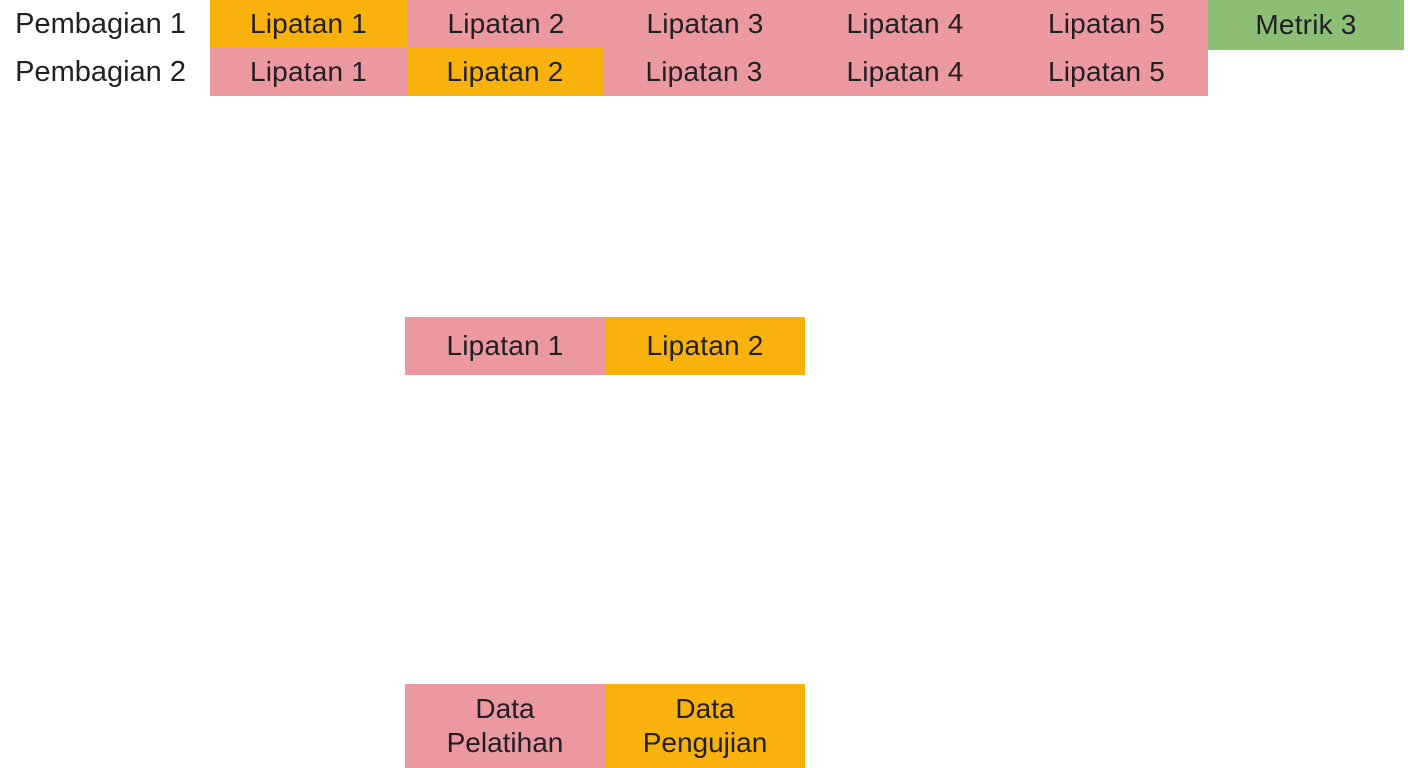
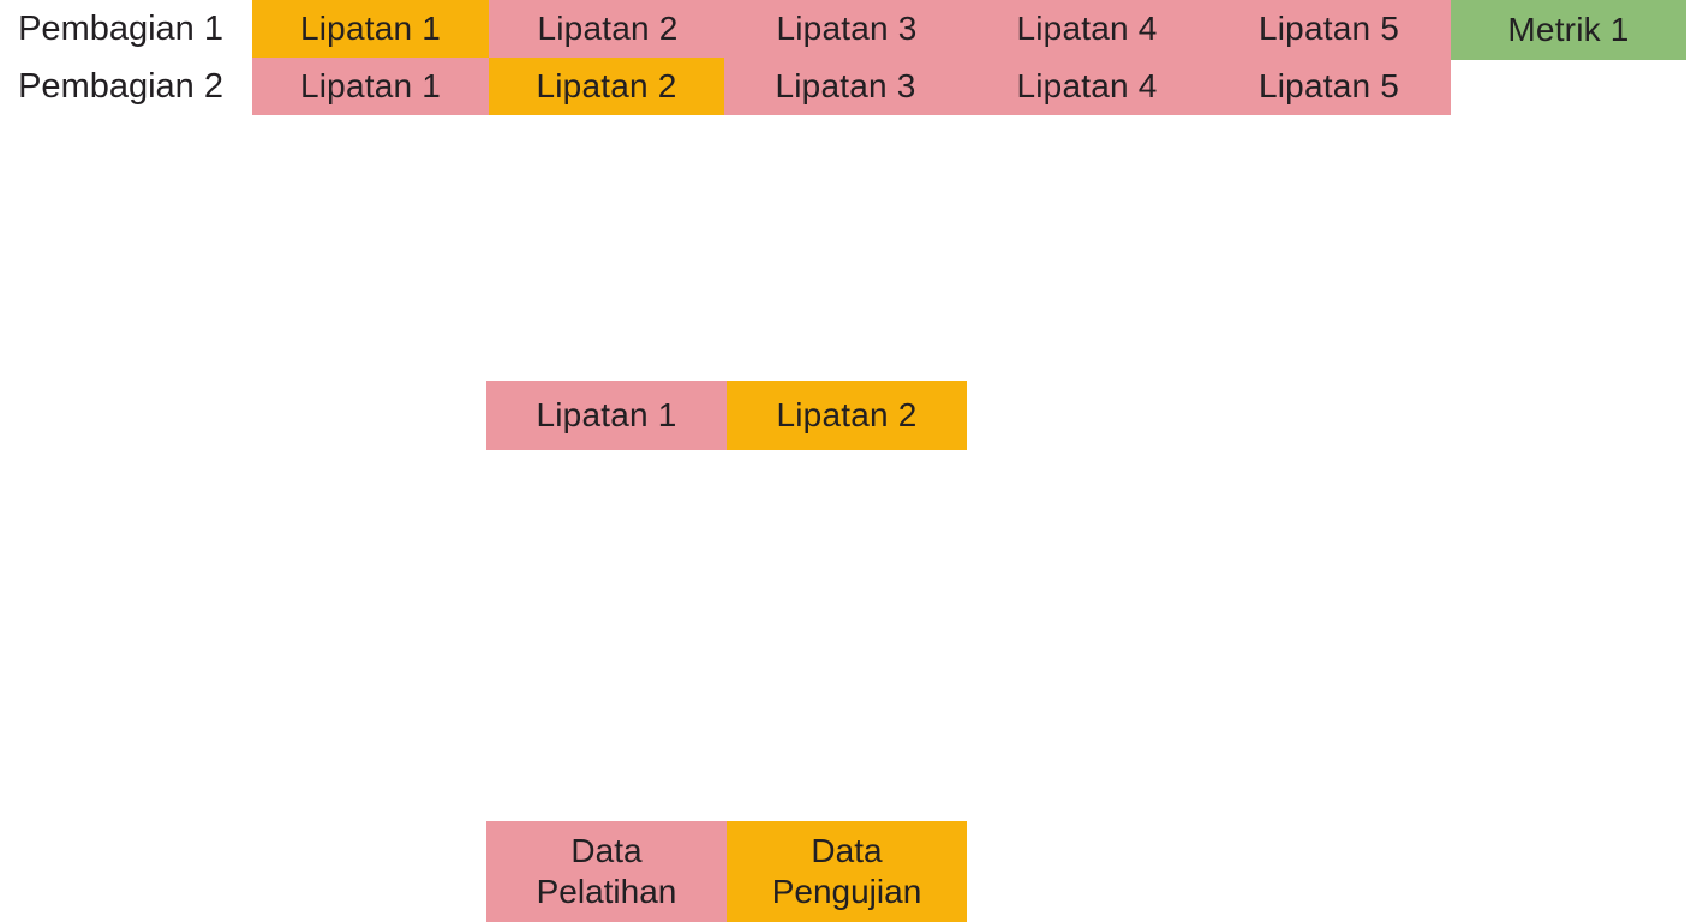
  Pembagian 1
  Lipatan 1
  Lipatan 2
  Lipatan 3
  Lipatan 4
  Lipatan 5
- Metrik 3
+ Metrik 1
  Pembagian 2
  Lipatan 1
  Lipatan 2
  Lipatan 3
  Lipatan 4
  Lipatan 5
  Lipatan 1
  Lipatan 2
  Data
  Pelatihan
  Data
  Pengujian
